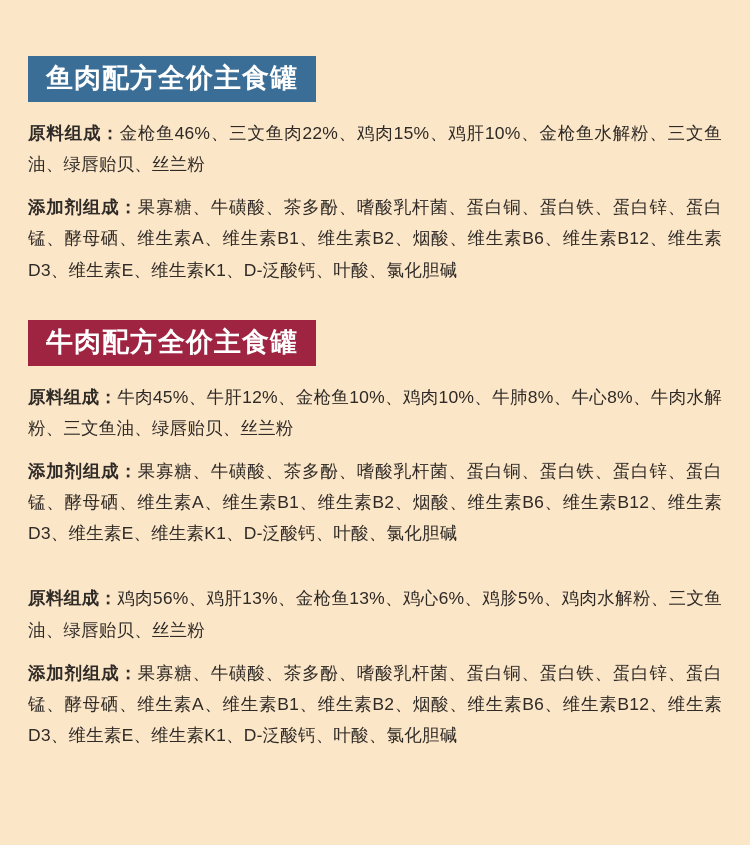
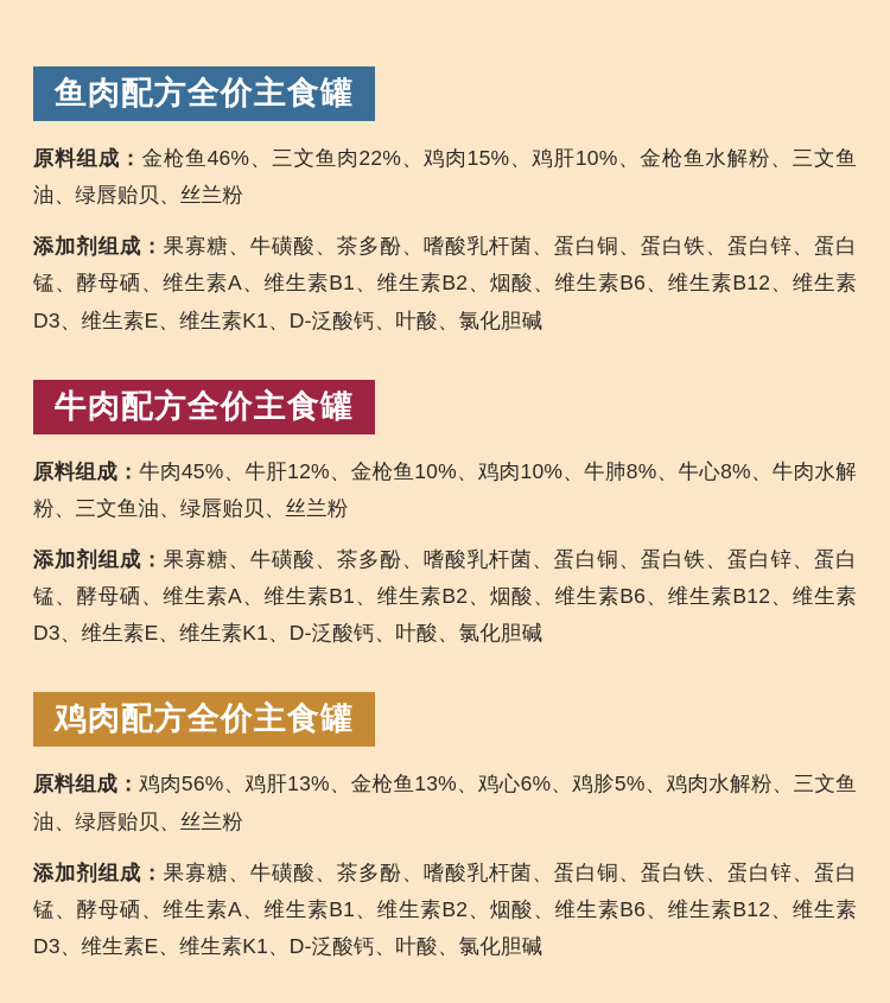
  鱼肉配方全价主食罐
  原料组成：金枪鱼46%、三文鱼肉22%、鸡肉15%、鸡肝10%、金枪鱼水解粉、三文鱼油、绿唇贻贝、丝兰粉
  添加剂组成：果寡糖、牛磺酸、茶多酚、嗜酸乳杆菌、蛋白铜、蛋白铁、蛋白锌、蛋白锰、酵母硒、维生素A、维生素B1、维生素B2、烟酸、维生素B6、维生素B12、维生素D3、维生素E、维生素K1、D-泛酸钙、叶酸、氯化胆碱
  牛肉配方全价主食罐
  原料组成：牛肉45%、牛肝12%、金枪鱼10%、鸡肉10%、牛肺8%、牛心8%、牛肉水解粉、三文鱼油、绿唇贻贝、丝兰粉
  添加剂组成：果寡糖、牛磺酸、茶多酚、嗜酸乳杆菌、蛋白铜、蛋白铁、蛋白锌、蛋白锰、酵母硒、维生素A、维生素B1、维生素B2、烟酸、维生素B6、维生素B12、维生素D3、维生素E、维生素K1、D-泛酸钙、叶酸、氯化胆碱
+ 鸡肉配方全价主食罐
  原料组成：鸡肉56%、鸡肝13%、金枪鱼13%、鸡心6%、鸡胗5%、鸡肉水解粉、三文鱼油、绿唇贻贝、丝兰粉
  添加剂组成：果寡糖、牛磺酸、茶多酚、嗜酸乳杆菌、蛋白铜、蛋白铁、蛋白锌、蛋白锰、酵母硒、维生素A、维生素B1、维生素B2、烟酸、维生素B6、维生素B12、维生素D3、维生素E、维生素K1、D-泛酸钙、叶酸、氯化胆碱
